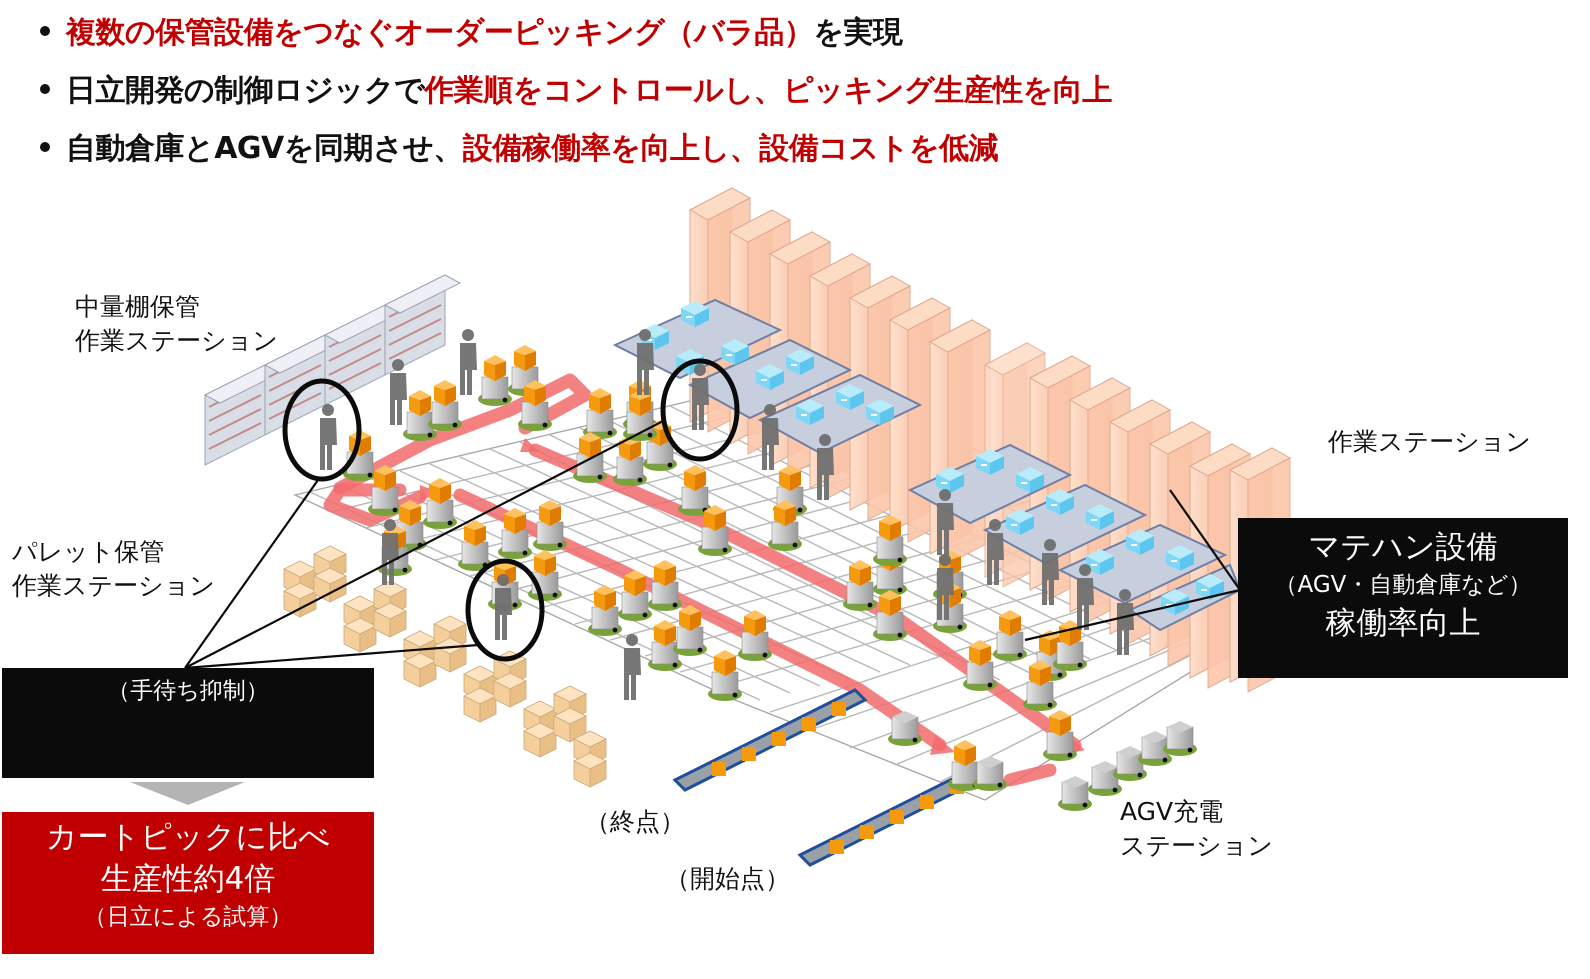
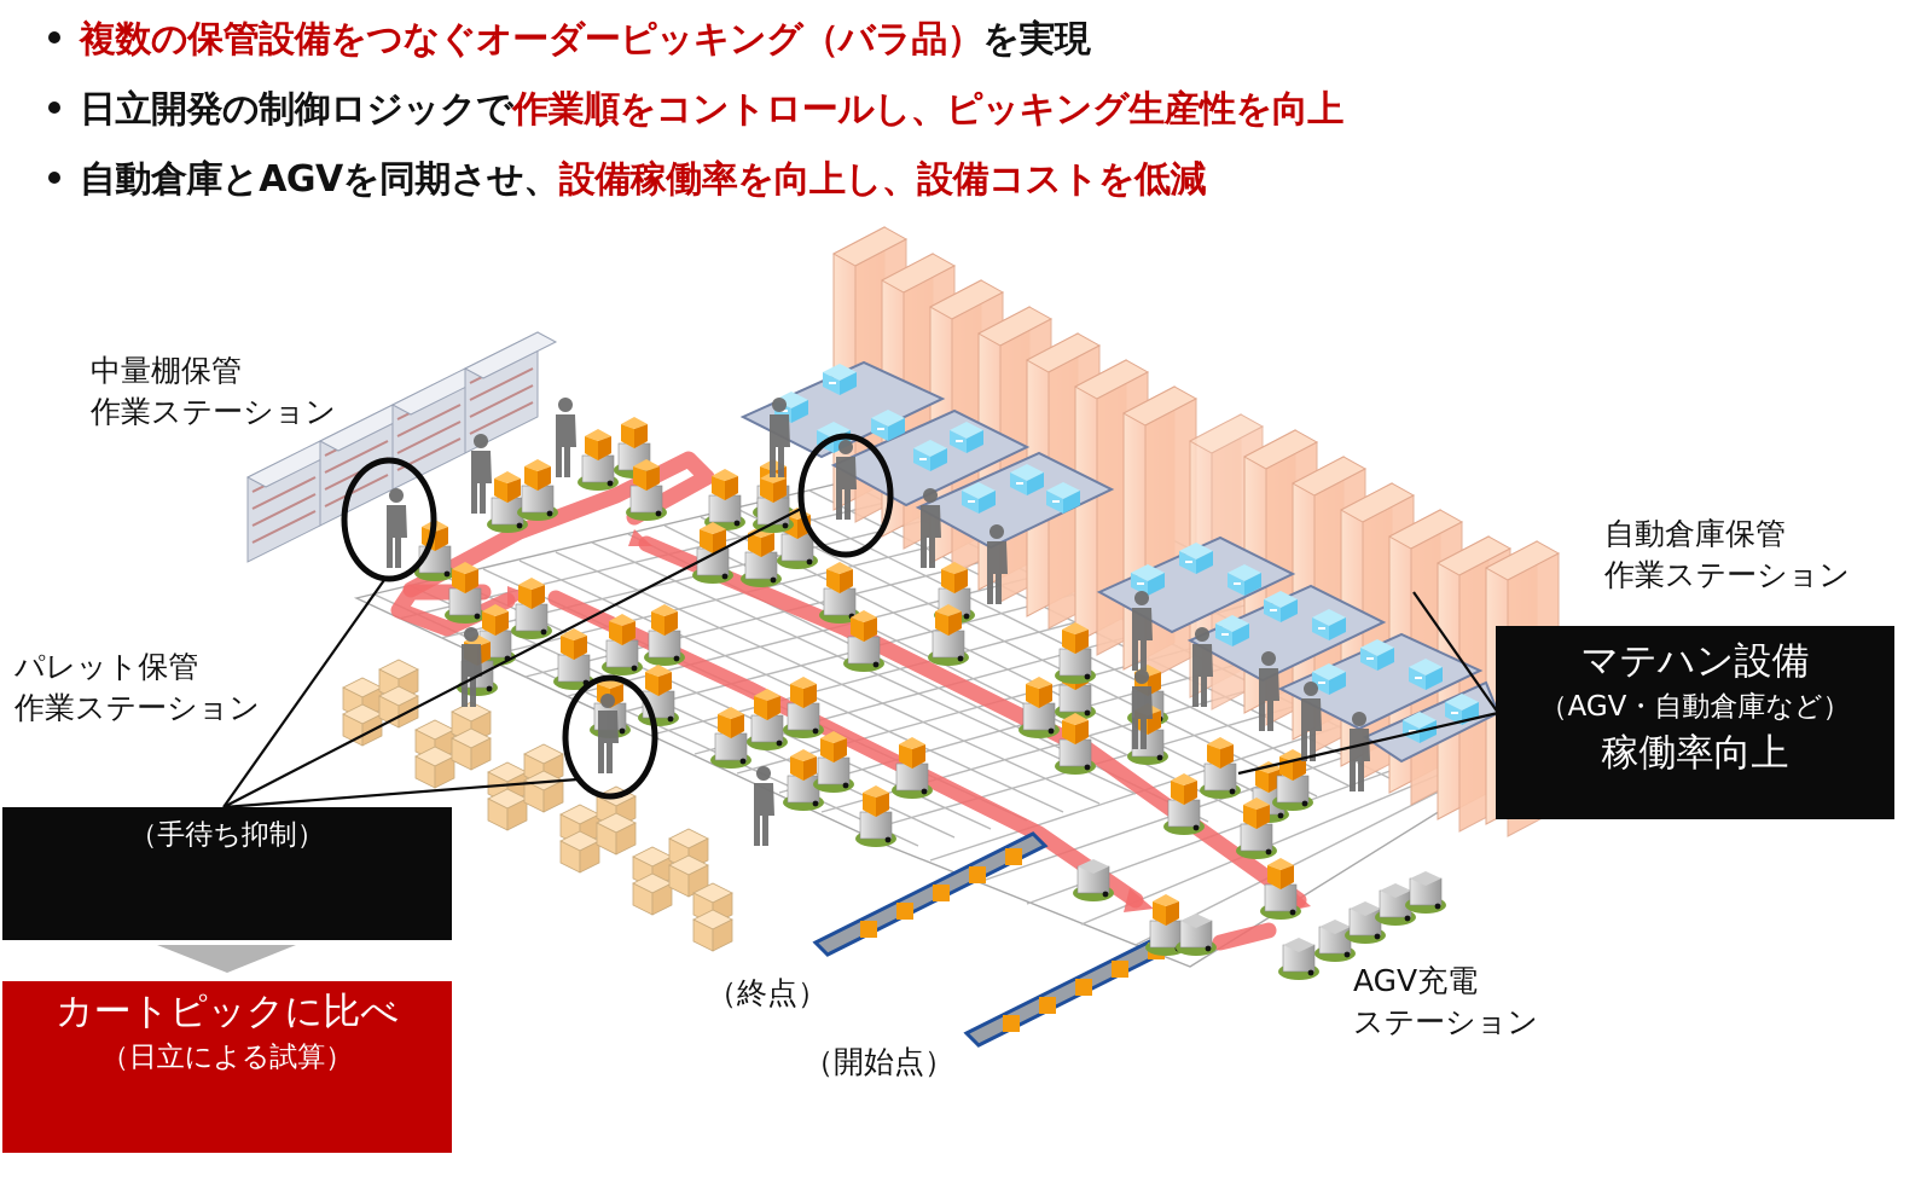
  複数の保管設備をつなぐオーダーピッキング（バラ品）を実現
  日立開発の制御ロジックで作業順をコントロールし、ピッキング生産性を向上
  自動倉庫とAGVを同期させ、設備稼働率を向上し、設備コストを低減
  中量棚保管
  作業ステーション
  パレット保管
  作業ステーション
+ 自動倉庫保管
  作業ステーション
  （終点）
  （開始点）
  AGV充電
  ステーション
  （手待ち抑制）
  カートピックに比べ
- 生産性約4倍
  （日立による試算）
  マテハン設備
  （AGV・自動倉庫など）
  稼働率向上
